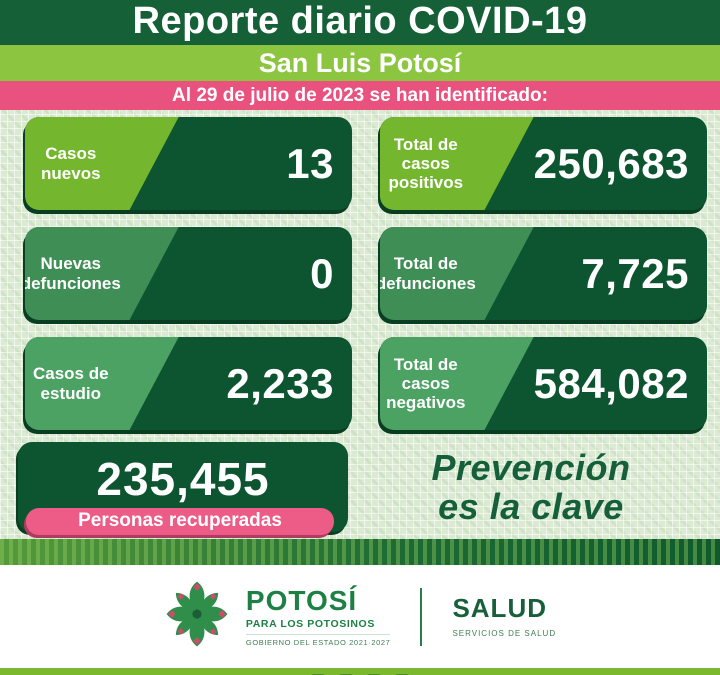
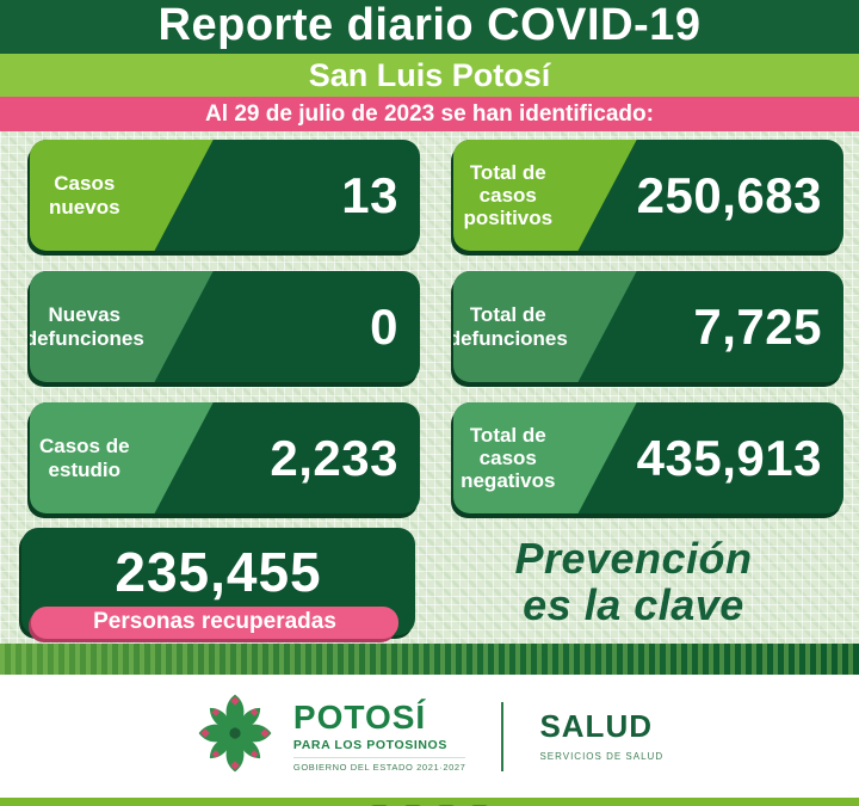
  Reporte diario COVID-19
  San Luis Potosí
  Al 29 de julio de 2023 se han identificado:
  Casos nuevos
  13
  Total de casos positivos
  250,683
  Nuevas defunciones
  0
  Total de defunciones
  7,725
  Casos de estudio
  2,233
  Total de casos negativos
- 584,082
+ 435,913
  235,455
  Personas recuperadas
  Prevención
  es la clave
  POTOSÍ
  PARA LOS POTOSINOS
  GOBIERNO DEL ESTADO 2021·2027
  SALUD
  SERVICIOS DE SALUD
